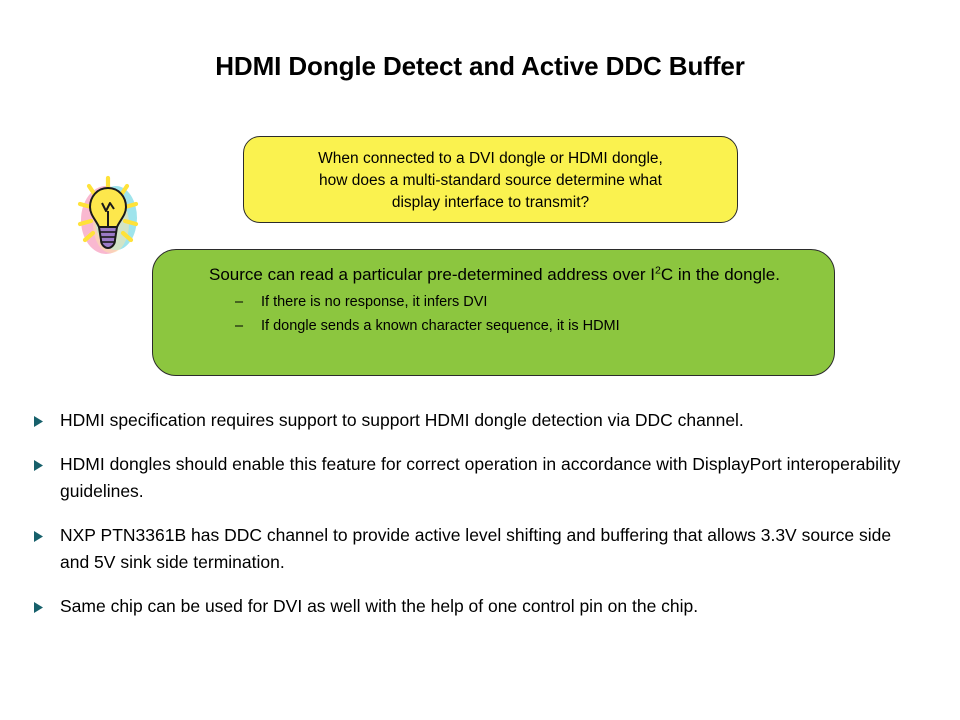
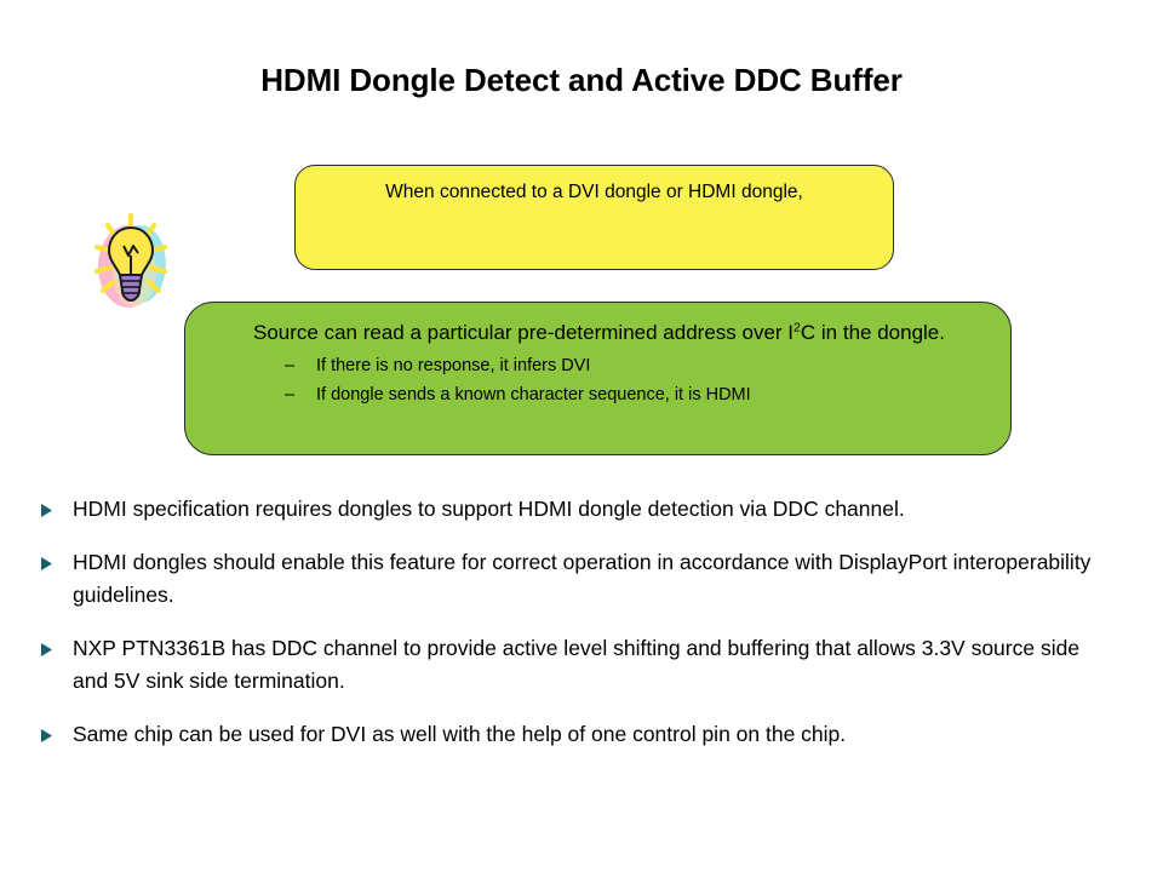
  HDMI Dongle Detect and Active DDC Buffer
  When connected to a DVI dongle or HDMI dongle,
- how does a multi-standard source determine what
- display interface to transmit?
  Source can read a particular pre-determined address over I2C in the dongle.
  –
  If there is no response, it infers DVI
  –
  If dongle sends a known character sequence, it is HDMI
- HDMI specification requires support to support HDMI dongle detection via DDC channel.
+ HDMI specification requires dongles to support HDMI dongle detection via DDC channel.
  HDMI dongles should enable this feature for correct operation in accordance with DisplayPort interoperability guidelines.
  NXP PTN3361B has DDC channel to provide active level shifting and buffering that allows 3.3V source side and 5V sink side termination.
  Same chip can be used for DVI as well with the help of one control pin on the chip.
